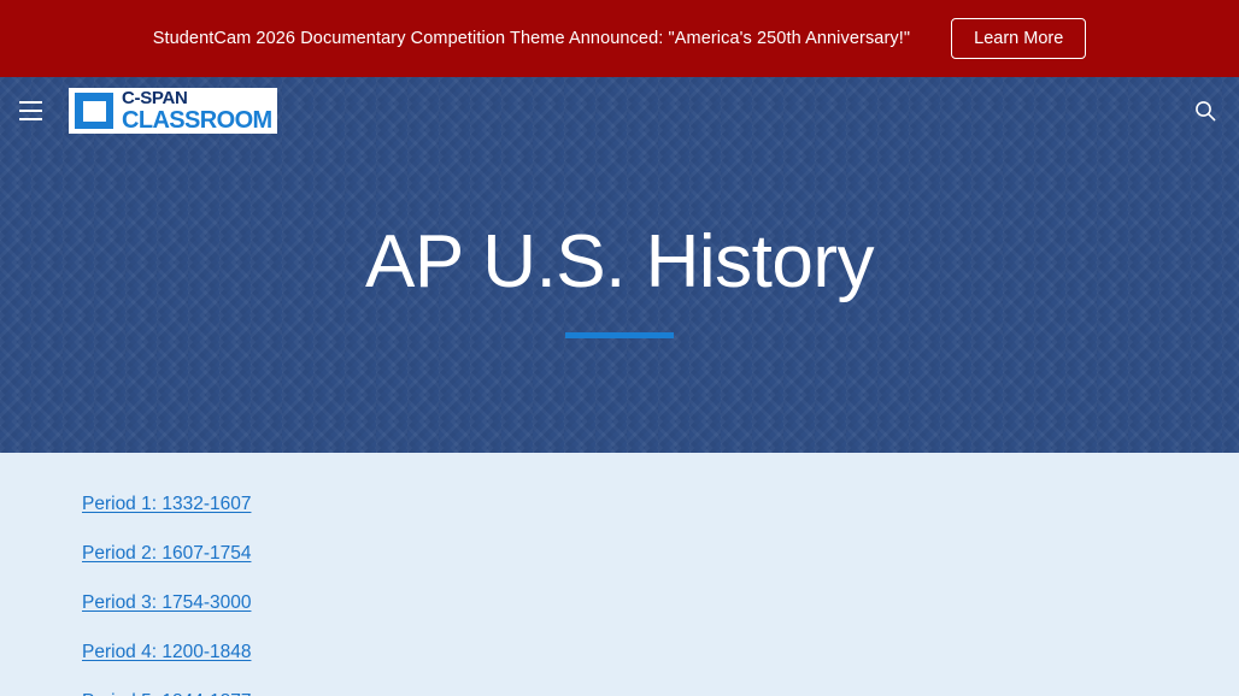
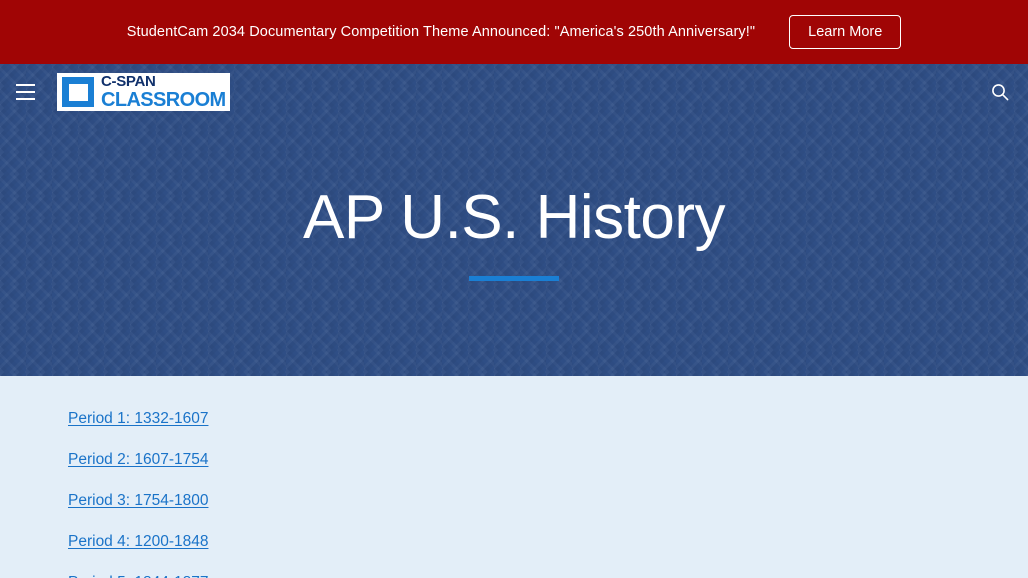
- StudentCam 2026 Documentary Competition Theme Announced: "America's 250th Anniversary!"
+ StudentCam 2034 Documentary Competition Theme Announced: "America's 250th Anniversary!"
  Learn More
  C-SPAN
  CLASSROOM
  AP U.S. History
  Period 1: 1332-1607
  Period 2: 1607-1754
- Period 3: 1754-3000
+ Period 3: 1754-1800
  Period 4: 1200-1848
